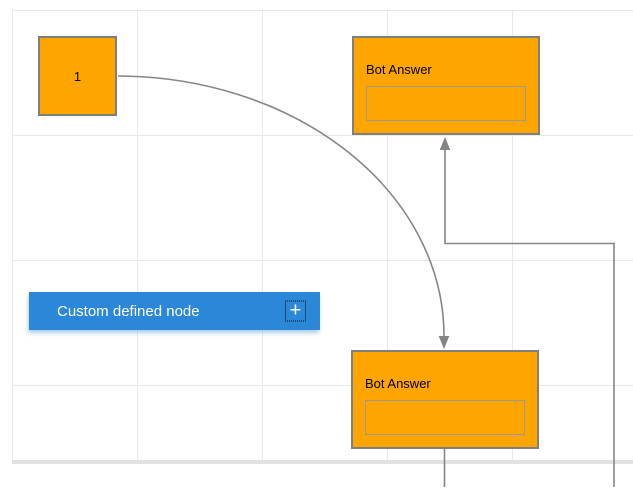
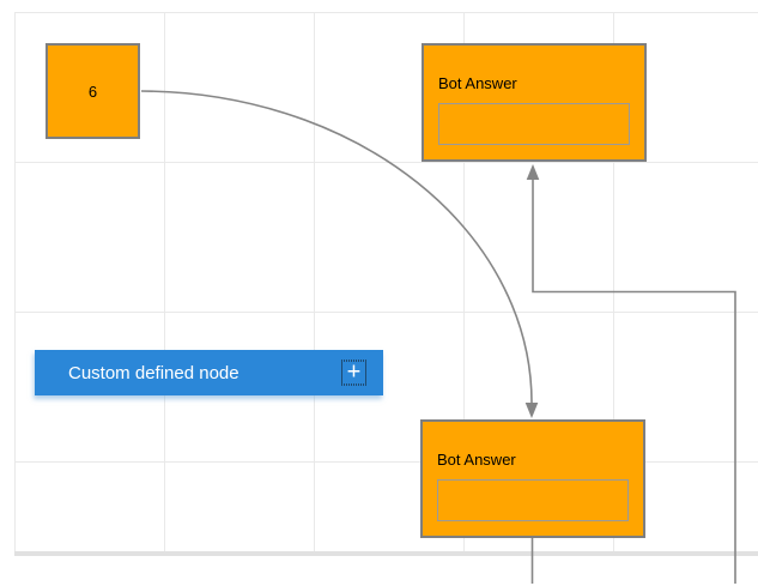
- 1
+ 6
  Bot Answer
  Bot Answer
  Custom defined node
  +
